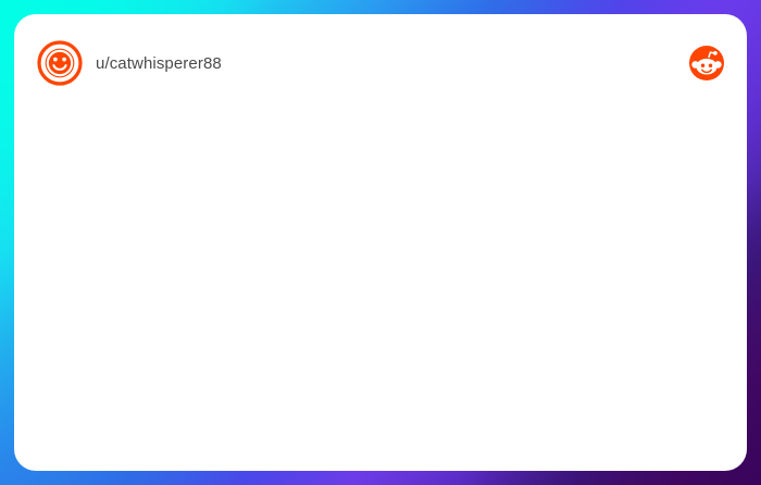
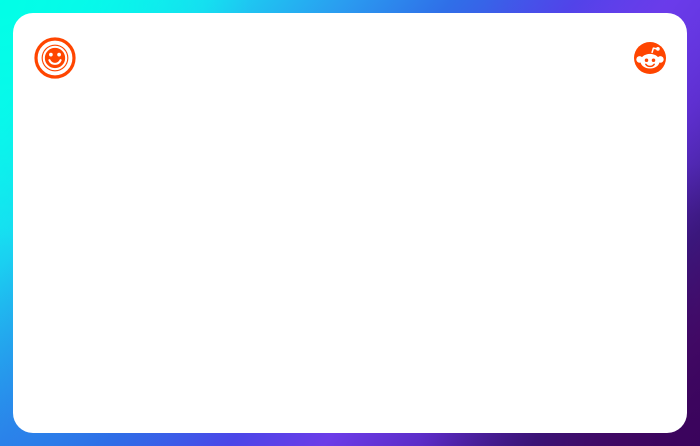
- u/catwhisperer88
